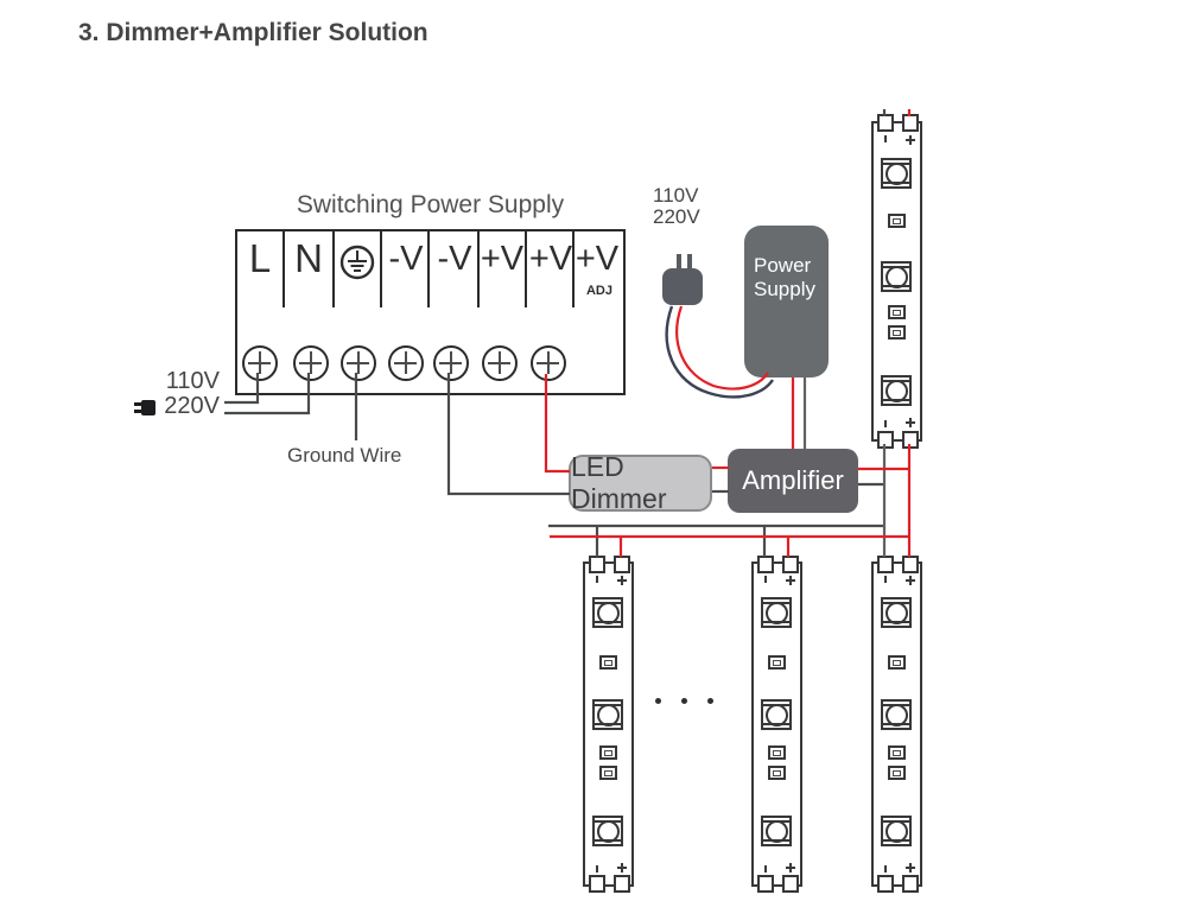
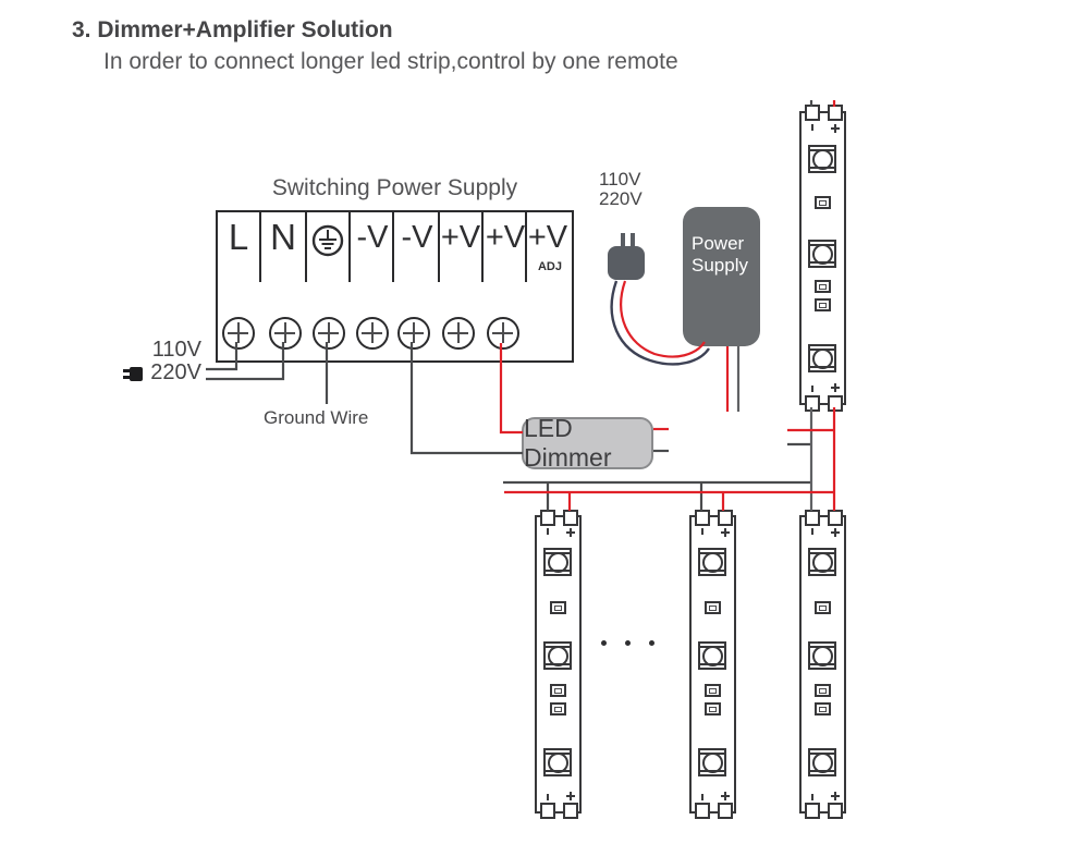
  3. Dimmer+Amplifier Solution
+ In order to connect longer led strip,control by one remote
  Switching Power Supply
  L
  N
  -V
  -V
  +V
  +V
  +V
  ADJ
  110V
  220V
  Ground Wire
  110V
  220V
  Power
  Supply
  LED Dimmer
- Amplifier
